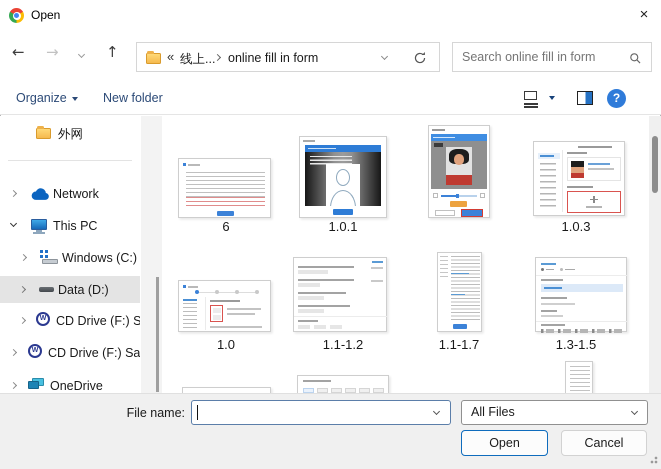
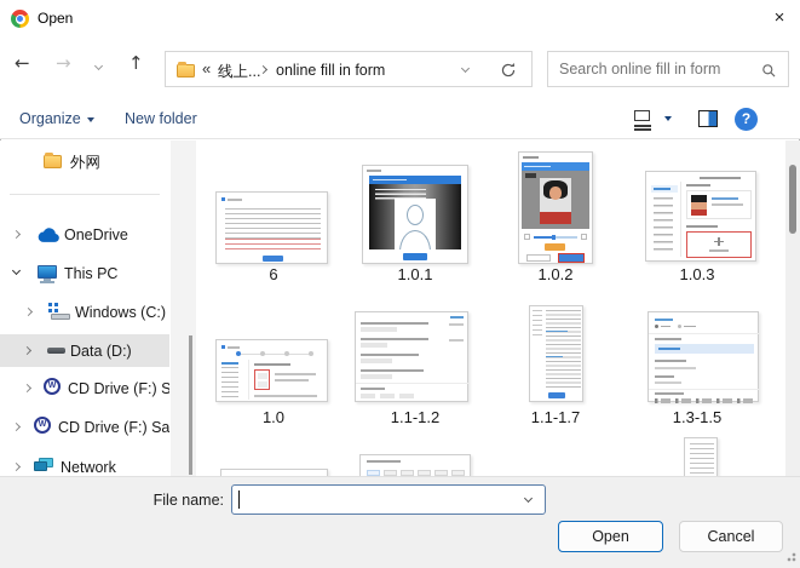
  Open
  ×
  ←
  →
  ↑
  «
  线上...
  online fill in form
  Search online fill in form
  Organize
  New folder
  ?
  外网
- Network
+ OneDrive
  This PC
  Windows (C:)
  Data (D:)
  CD Drive (F:) S
  CD Drive (F:) Sa
- OneDrive
+ Network
  6
  1.0.1
+ 1.0.2
  1.0.3
  1.0
  1.1-1.2
  1.1-1.7
  1.3-1.5
  File name:
- All Files
  Open
  Cancel
